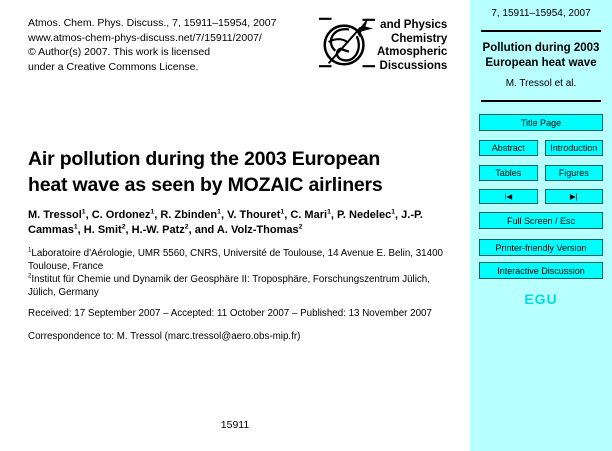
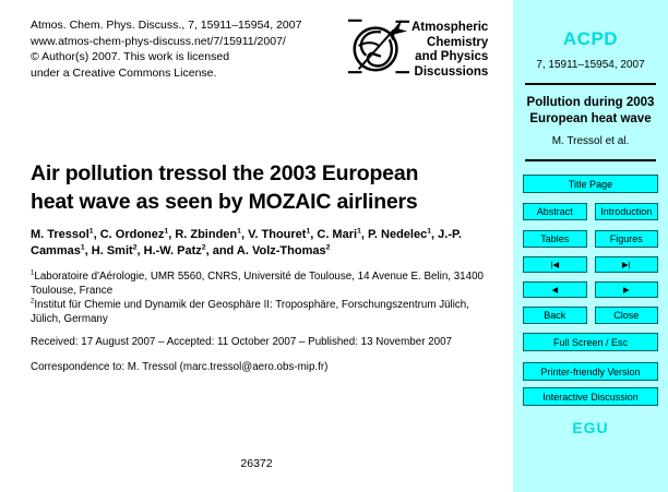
  Atmos. Chem. Phys. Discuss., 7, 15911–15954, 2007
  www.atmos-chem-phys-discuss.net/7/15911/2007/
  © Author(s) 2007. This work is licensed
  under a Creative Commons License.
- and Physics
+ Atmospheric
  Chemistry
- Atmospheric
+ and Physics
  Discussions
- Air pollution during the 2003 European
+ Air pollution tressol the 2003 European
  heat wave as seen by MOZAIC airliners
  M. Tressol , C. Ordonez , R. Zbinden , V. Thouret , C. Mari , P. Nedelec , J.-P. Cammas , H. Smit , H.-W. Patz , and A. Volz-Thomas
  Laboratoire d'Aérologie, UMR 5560, CNRS, Université de Toulouse, 14 Avenue E. Belin, 31400 Toulouse, France
  Institut für Chemie und Dynamik der Geosphäre II: Troposphäre, Forschungszentrum Jülich, Jülich, Germany
- Received: 17 September 2007 – Accepted: 11 October 2007 – Published: 13 November 2007
+ Received: 17 August 2007 – Accepted: 11 October 2007 – Published: 13 November 2007
  Correspondence to: M. Tressol (marc.tressol@aero.obs-mip.fr)
- 15911
+ 26372
+ ACPD
  7, 15911–15954, 2007
  Pollution during 2003
  European heat wave
  M. Tressol et al.
  Title Page
  Abstract
  Introduction
  Tables
  Figures
  |◀
  ▶|
+ ◀
+ ▶
+ Back
+ Close
  Full Screen / Esc
  Printer-friendly Version
  Interactive Discussion
  EGU
